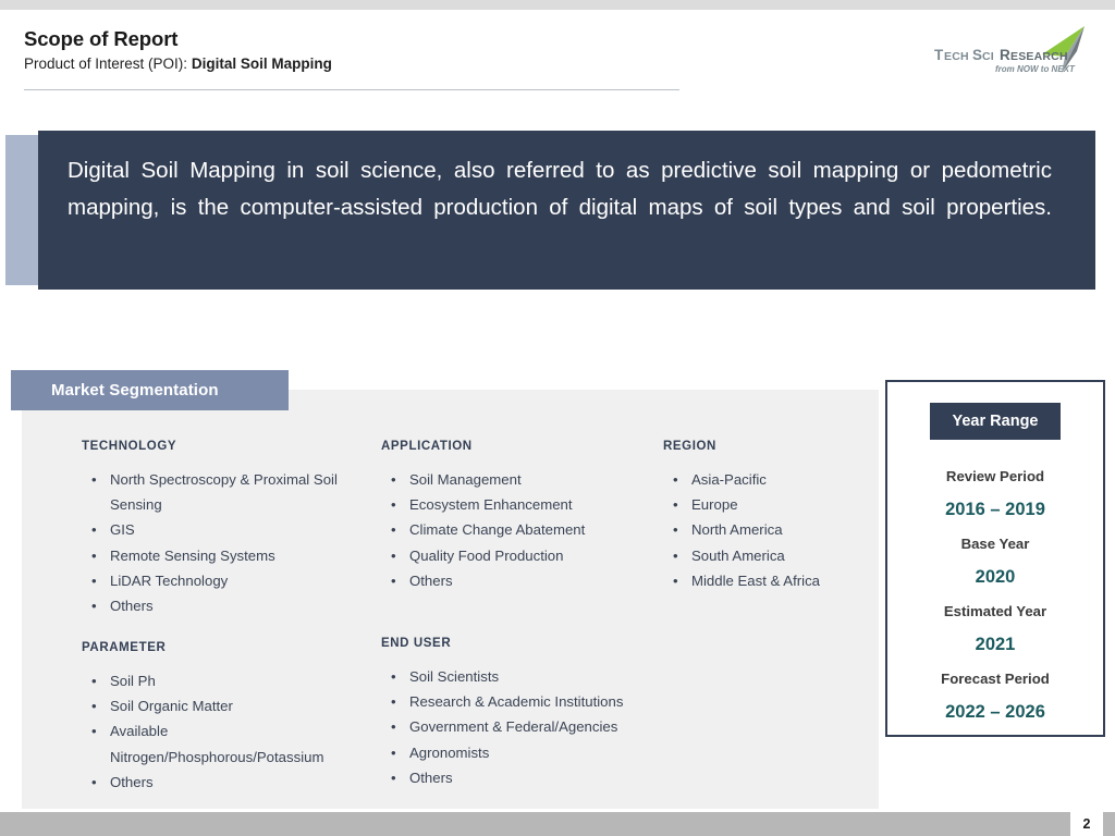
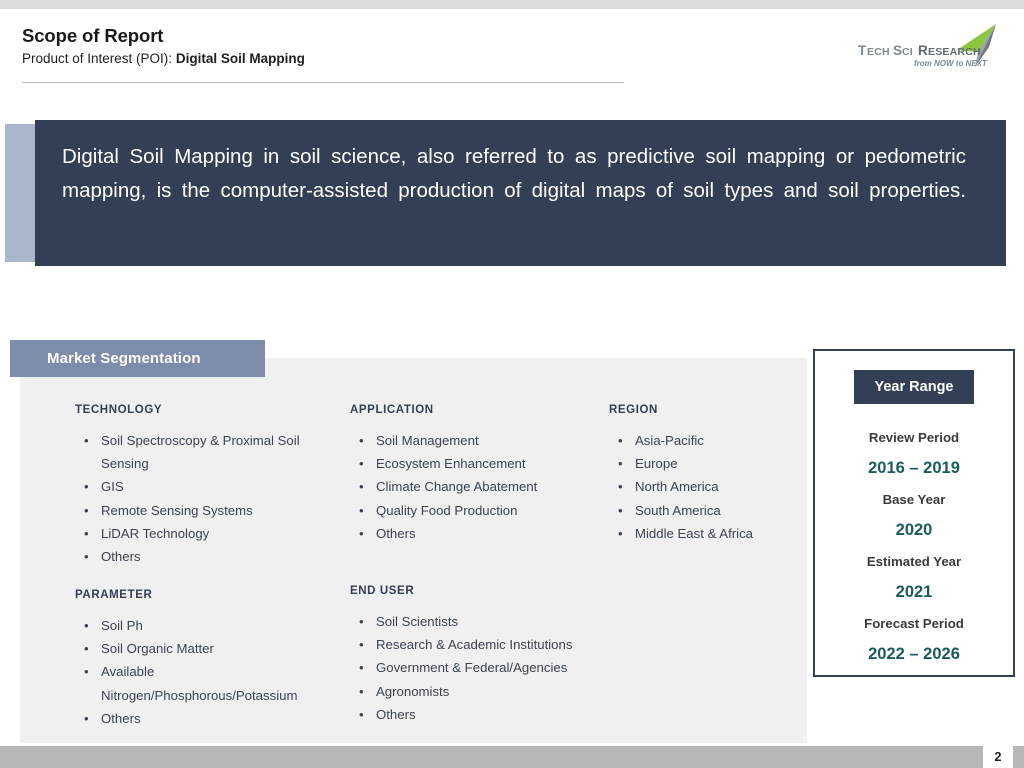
  Scope of Report
  Product of Interest (POI): Digital Soil Mapping
  T
  ECH
  S
  CI
  R
  ESEARCH
  from NOW to NEXT
  Digital Soil Mapping in soil science, also referred to as predictive soil mapping or pedometric mapping, is the computer-assisted production of digital maps of soil types and soil properties.
  Market Segmentation
  TECHNOLOGY
  •
- North Spectroscopy & Proximal Soil Sensing
+ Soil Spectroscopy & Proximal Soil Sensing
  •
  GIS
  •
  Remote Sensing Systems
  •
  LiDAR Technology
  •
  Others
  APPLICATION
  •
  Soil Management
  •
  Ecosystem Enhancement
  •
  Climate Change Abatement
  •
  Quality Food Production
  •
  Others
  REGION
  •
  Asia-Pacific
  •
  Europe
  •
  North America
  •
  South America
  •
  Middle East & Africa
  PARAMETER
  •
  Soil Ph
  •
  Soil Organic Matter
  •
  Available Nitrogen/Phosphorous/Potassium
  •
  Others
  END USER
  •
  Soil Scientists
  •
  Research & Academic Institutions
  •
  Government & Federal/Agencies
  •
  Agronomists
  •
  Others
  Year Range
  Review Period
  2016 – 2019
  Base Year
  2020
  Estimated Year
  2021
  Forecast Period
  2022 – 2026
  2
